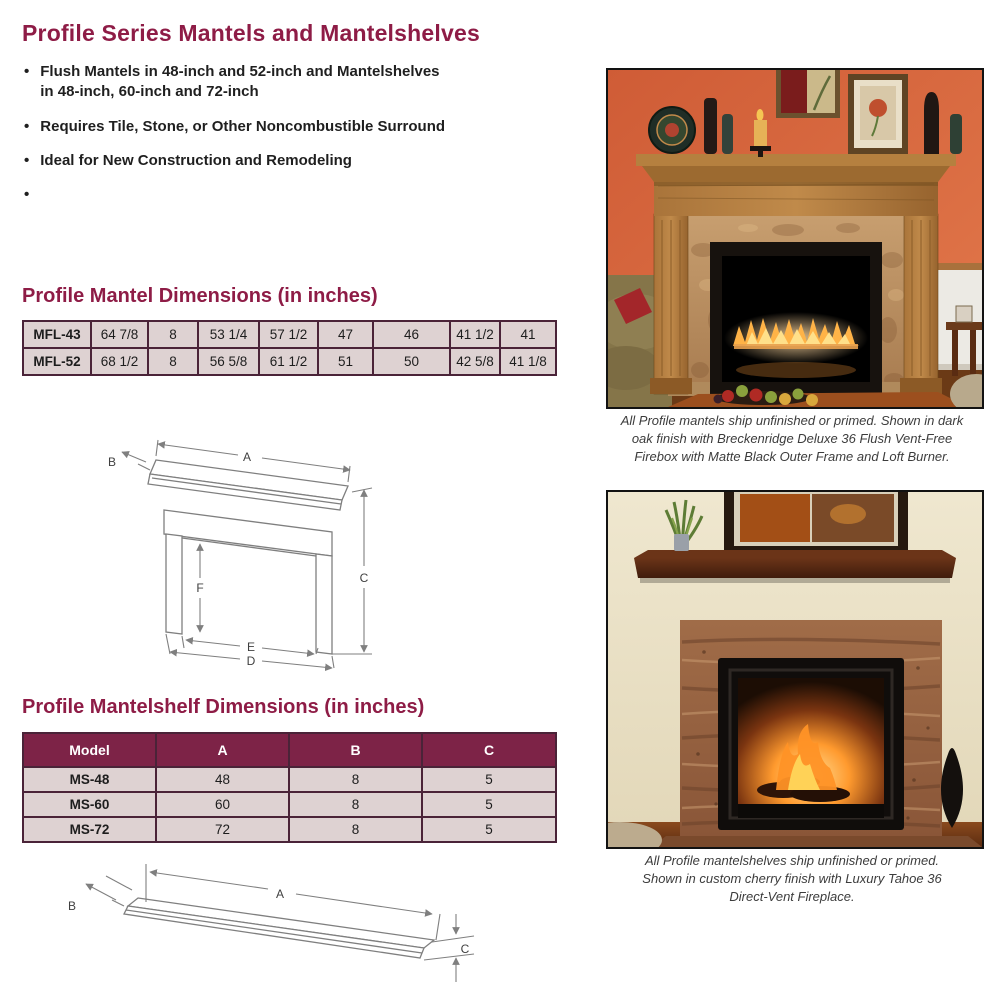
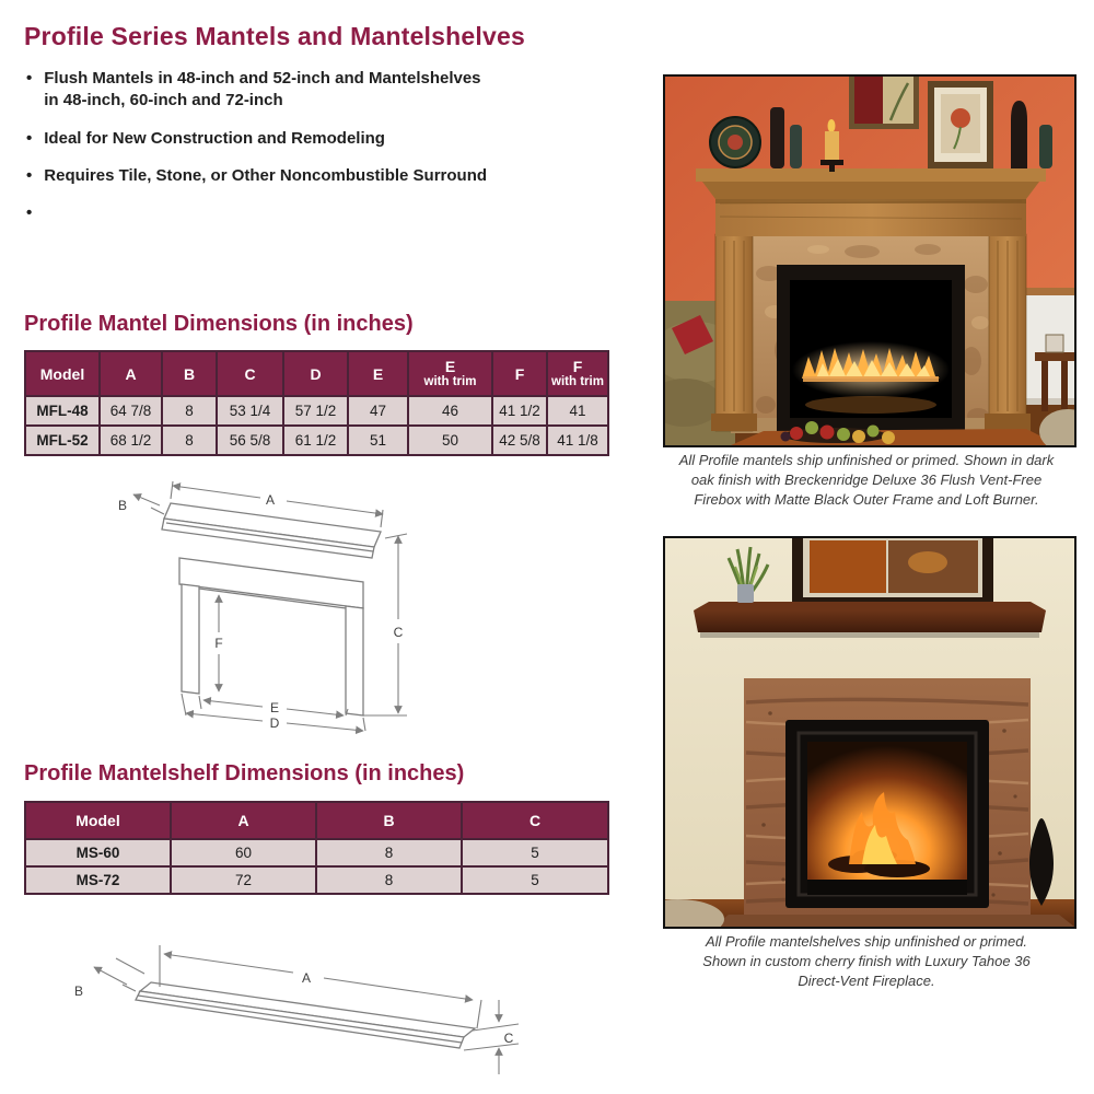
  Profile Series Mantels and Mantelshelves
  •
  Flush Mantels in 48-inch and 52-inch and Mantelshelves
  in 48-inch, 60-inch and 72-inch
  •
- Requires Tile, Stone, or Other Noncombustible Surround
+ Ideal for New Construction and Remodeling
  •
- Ideal for New Construction and Remodeling
+ Requires Tile, Stone, or Other Noncombustible Surround
  •
  Profile Mantel Dimensions (in inches)
+ Model	A	B	C	D	E	Ewith trim	F	Fwith trim
- MFL-43	64 7/8	8	53 1/4	57 1/2	47	46	41 1/2	41
+ MFL-48	64 7/8	8	53 1/4	57 1/2	47	46	41 1/2	41
  MFL-52	68 1/2	8	56 5/8	61 1/2	51	50	42 5/8	41 1/8
  A
  B
  C
  D
  E
  F
  Profile Mantelshelf Dimensions (in inches)
  Model	A	B	C
- MS-48	48	8	5
  MS-60	60	8	5
  MS-72	72	8	5
  A
  B
  C
  All Profile mantels ship unfinished or primed. Shown in dark
  oak finish with Breckenridge Deluxe 36 Flush Vent-Free
  Firebox with Matte Black Outer Frame and Loft Burner.
  All Profile mantelshelves ship unfinished or primed.
  Shown in custom cherry finish with Luxury Tahoe 36
  Direct-Vent Fireplace.
